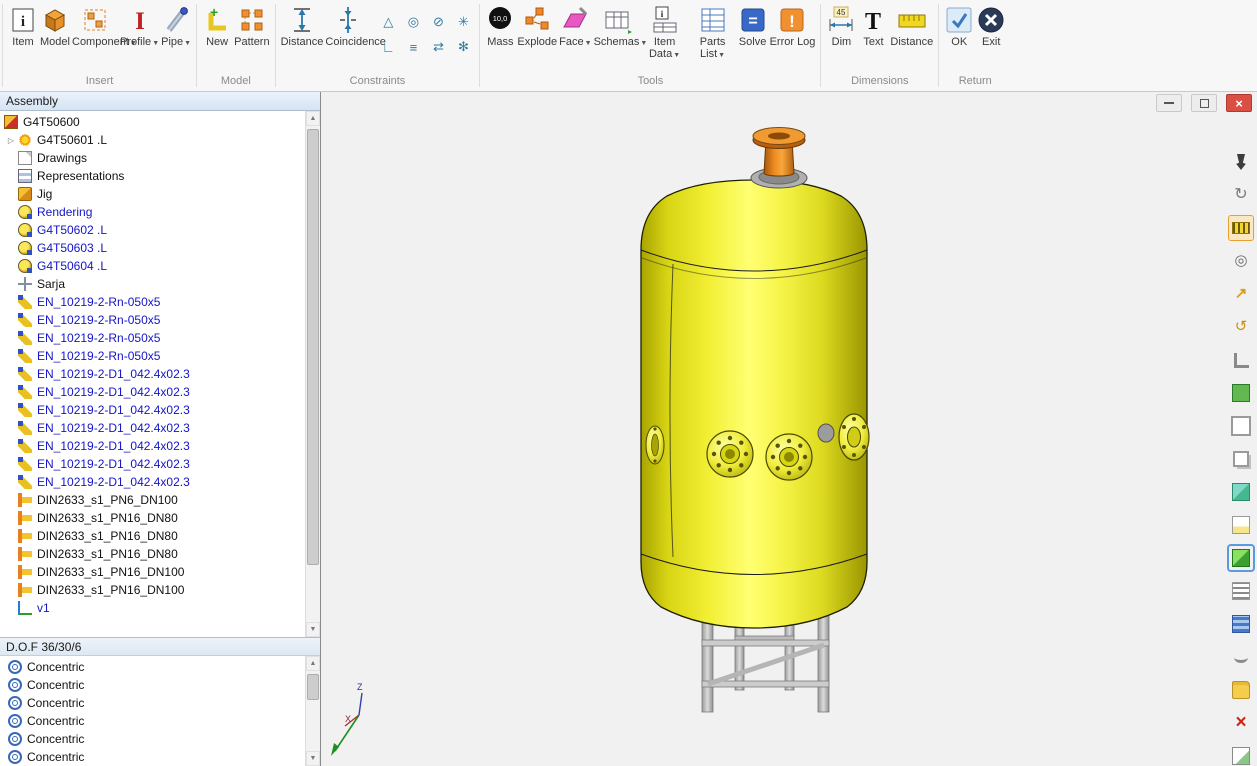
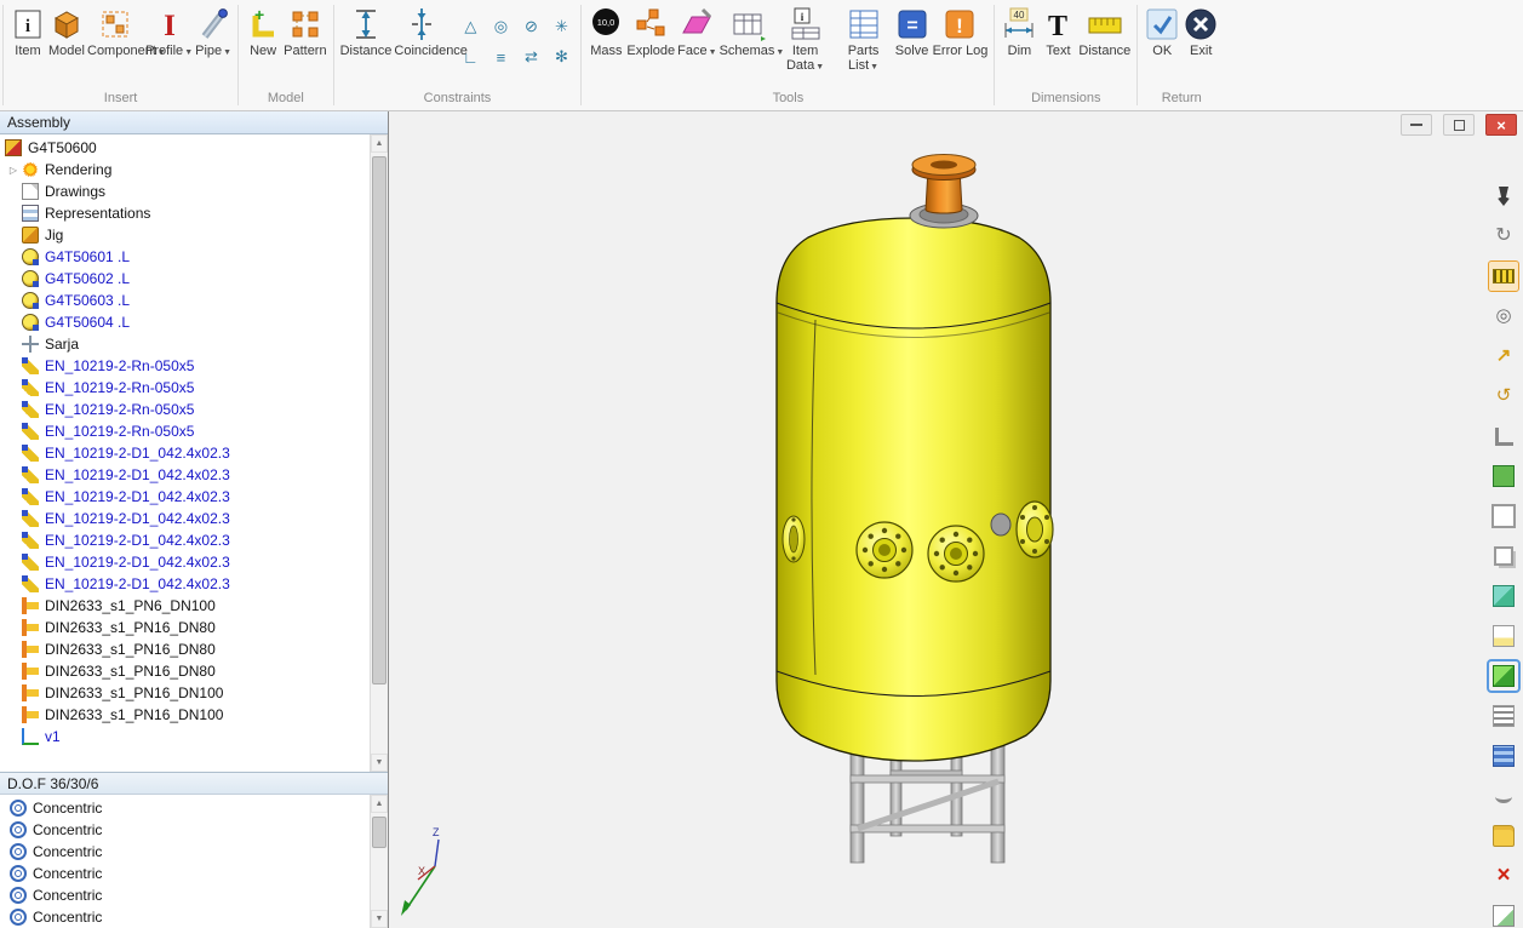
  i
  Item
  Model
  Component
  I
  Profile
  Pipe
  Insert
  +
  New
  Pattern
  Model
  Distance
  Coinciden
  △
  ◎
  ⊘
  ✳
  ∟
  ≡
  ⇄
  ✻
  Constraints
  10,0
  Mass
  Explode
  Face
  Schemas
  i
  Item Data
  Parts List
  =
  Solve
  !
  Error Log
  Tools
- 45
+ 40
  Dim
  T
  Text
  Distance
  Dimensions
  OK
  Exit
  Return
  Assembly
  G4T50600
  ▷
- G4T50601 .L
+ Rendering
  Drawings
  Representations
  Jig
- Rendering
+ G4T50601 .L
  G4T50602 .L
  G4T50603 .L
  G4T50604 .L
  Sarja
  EN_10219-2-Rn-050x5
  EN_10219-2-Rn-050x5
  EN_10219-2-Rn-050x5
  EN_10219-2-Rn-050x5
  EN_10219-2-D1_042.4x02.3
  EN_10219-2-D1_042.4x02.3
  EN_10219-2-D1_042.4x02.3
  EN_10219-2-D1_042.4x02.3
  EN_10219-2-D1_042.4x02.3
  EN_10219-2-D1_042.4x02.3
  EN_10219-2-D1_042.4x02.3
  DIN2633_s1_PN6_DN100
  DIN2633_s1_PN16_DN80
  DIN2633_s1_PN16_DN80
  DIN2633_s1_PN16_DN80
  DIN2633_s1_PN16_DN100
  DIN2633_s1_PN16_DN100
  v1
  D.O.F 36/30/6
  Concentric
  Concentric
  Concentric
  Concentric
  Concentric
  Concentric
  X
  Z
  ×
